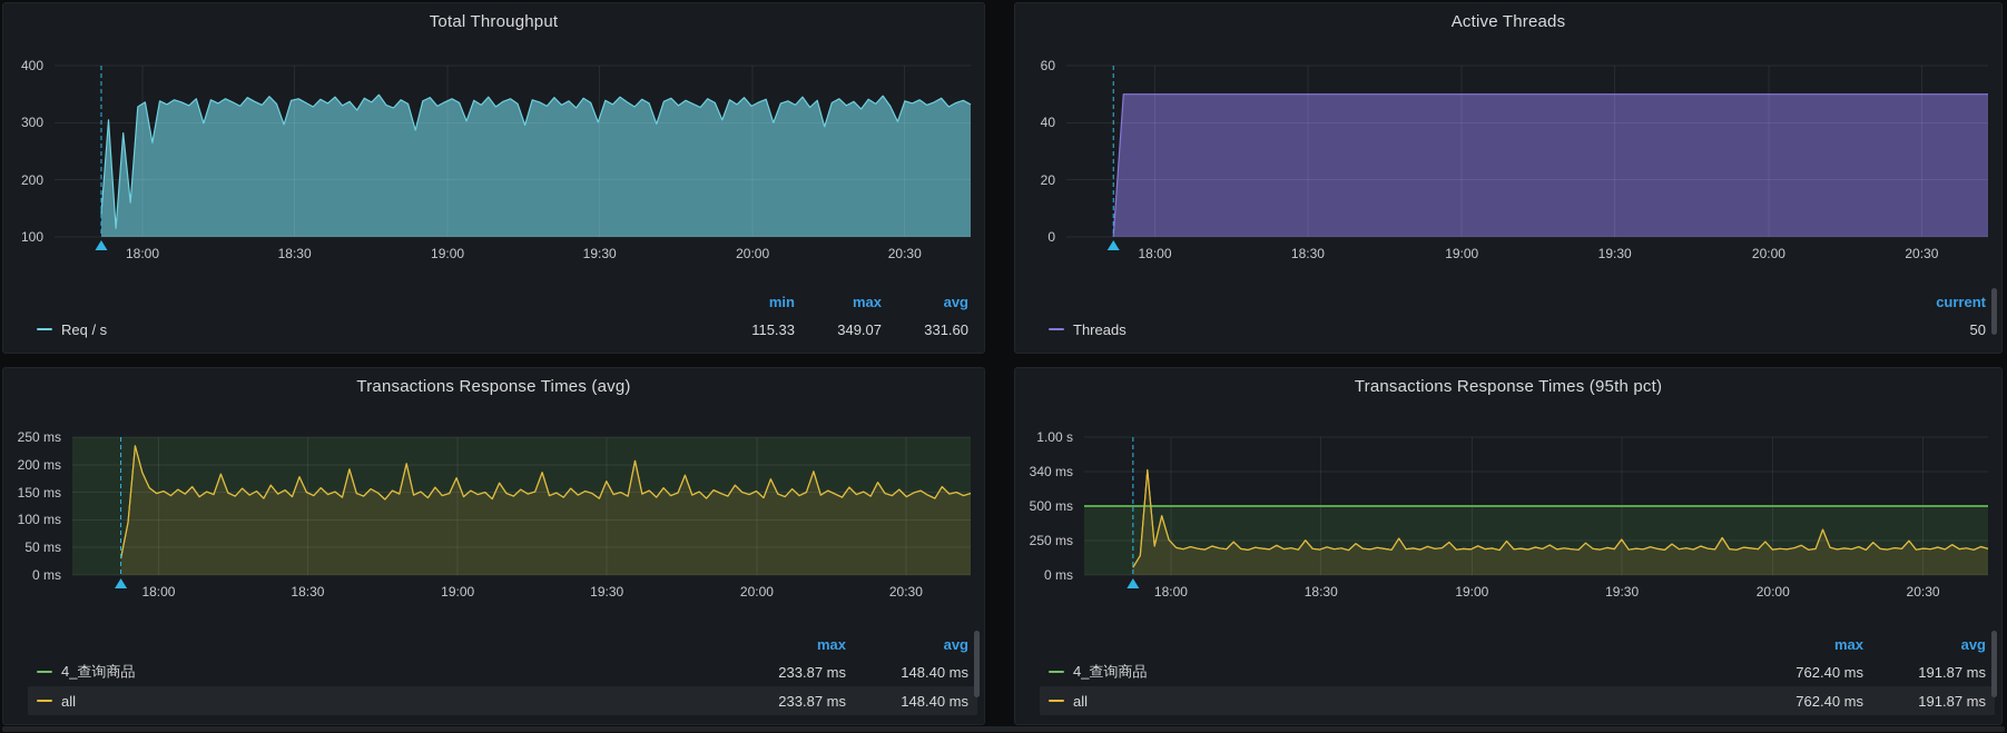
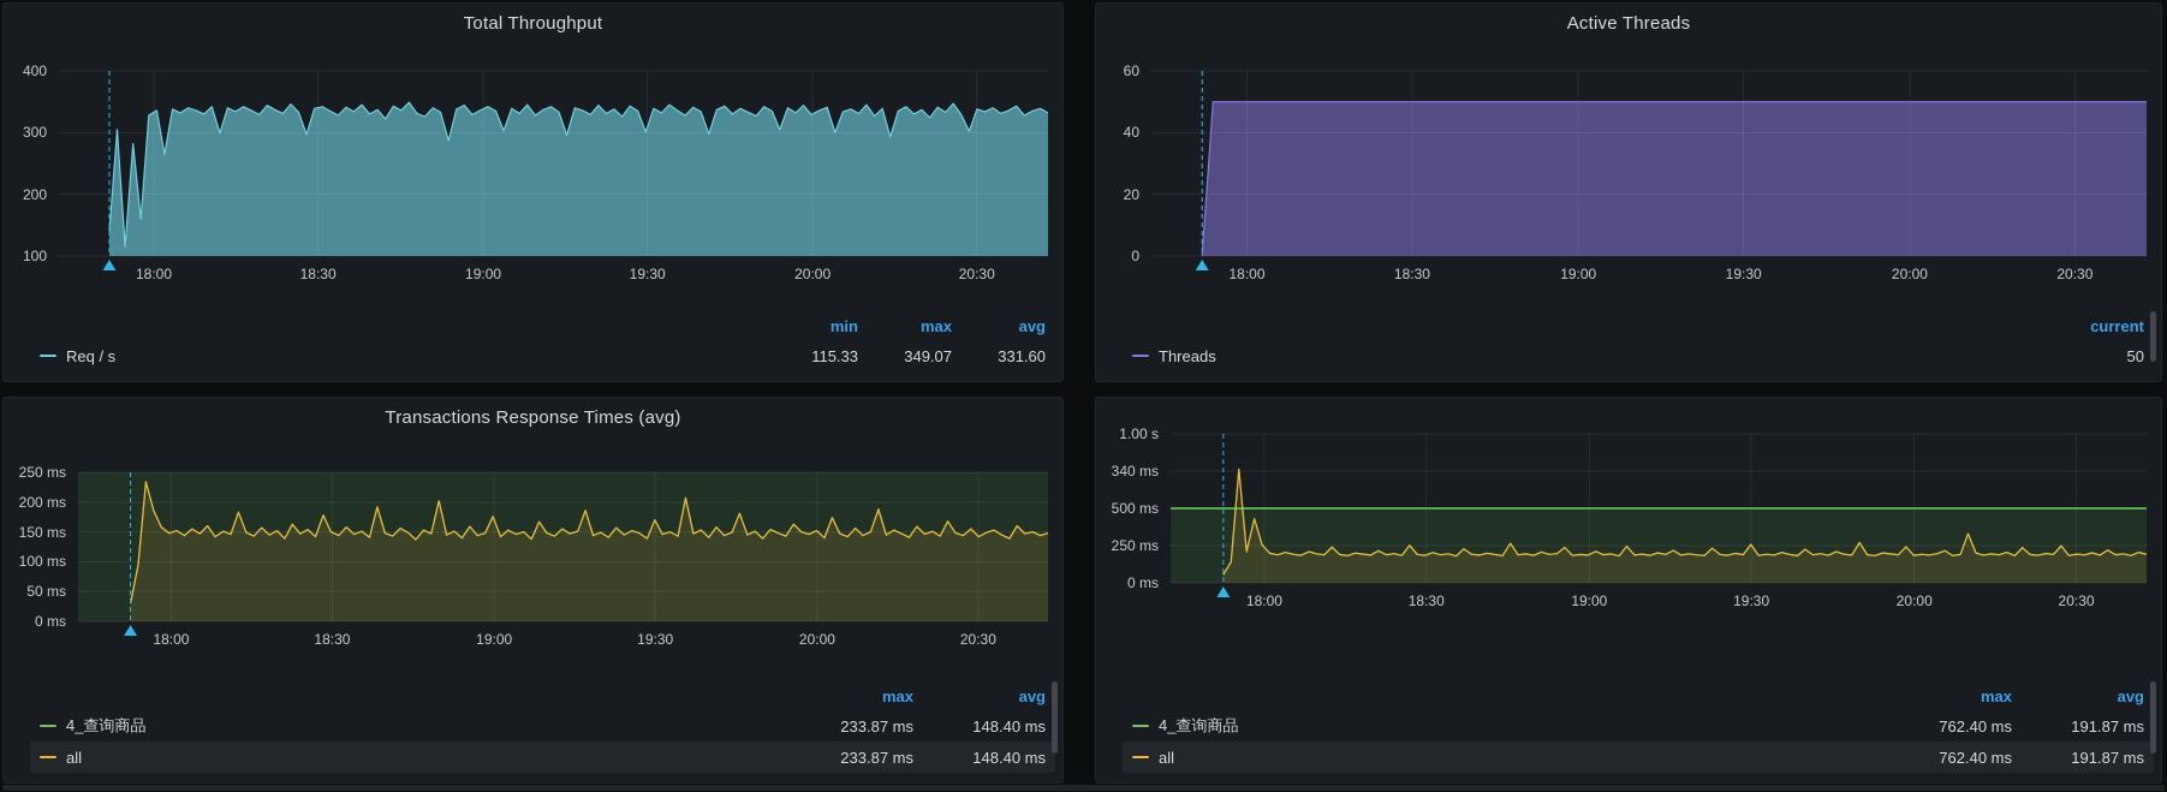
  Total Throughput
  400
  300
  200
  100
  18:00
  18:30
  19:00
  19:30
  20:00
  20:30
  min
  max
  avg
  Req / s
  115.33
  349.07
  331.60
  Active Threads
  60
  40
  20
  0
  18:00
  18:30
  19:00
  19:30
  20:00
  20:30
  current
  Threads
  50
  Transactions Response Times (avg)
  250 ms
  200 ms
  150 ms
  100 ms
  50 ms
  0 ms
  18:00
  18:30
  19:00
  19:30
  20:00
  20:30
  max
  avg
  4_查询商品
  233.87 ms
  148.40 ms
  all
  233.87 ms
  148.40 ms
- Transactions Response Times (95th pct)
  1.00 s
  340 ms
  500 ms
  250 ms
  0 ms
  18:00
  18:30
  19:00
  19:30
  20:00
  20:30
  max
  avg
  4_查询商品
  762.40 ms
  191.87 ms
  all
  762.40 ms
  191.87 ms
